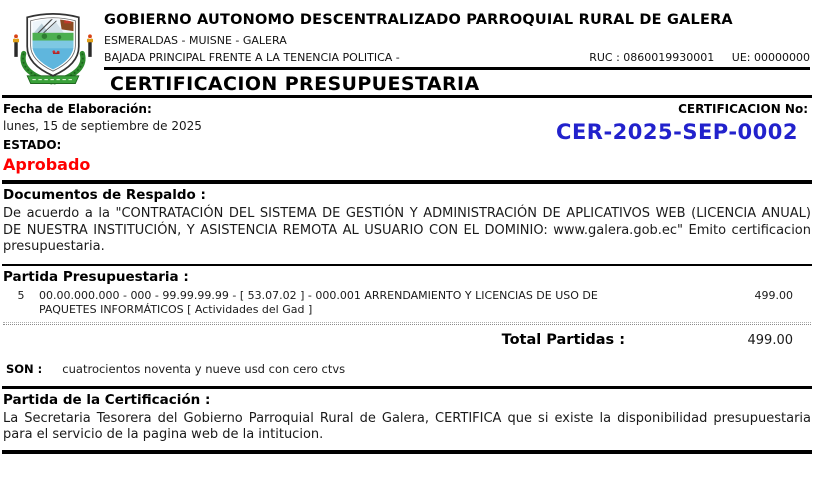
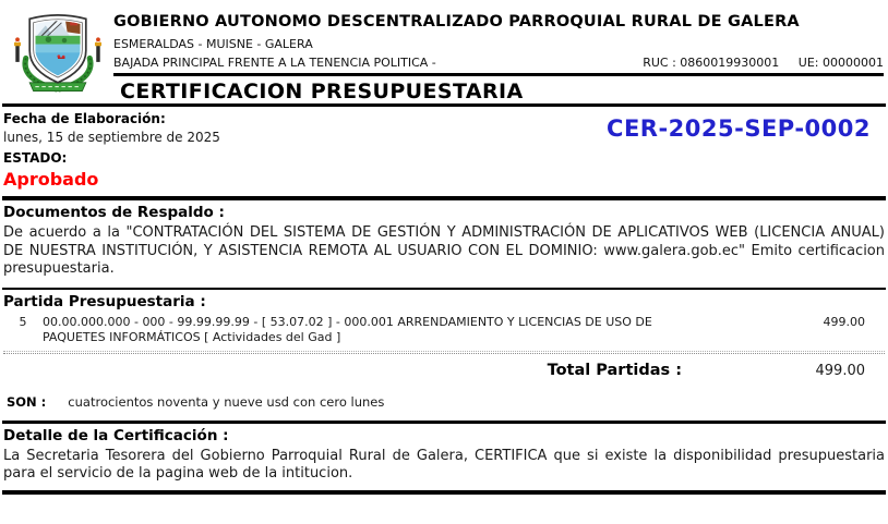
  GOBIERNO AUTONOMO DESCENTRALIZADO PARROQUIAL RURAL DE GALERA
  ESMERALDAS - MUISNE - GALERA
  BAJADA PRINCIPAL FRENTE A LA TENENCIA POLITICA -
- RUC : 0860019930001 UE: 00000000
+ RUC : 0860019930001 UE: 00000001
  CERTIFICACION PRESUPUESTARIA
  Fecha de Elaboración:
  lunes, 15 de septiembre de 2025
  ESTADO:
  Aprobado
- CERTIFICACION No:
  CER-2025-SEP-0002
  Documentos de Respaldo :
  De acuerdo a la "CONTRATACIÓN DEL SISTEMA DE GESTIÓN Y ADMINISTRACIÓN DE APLICATIVOS WEB (LICENCIA ANUAL) DE NUESTRA INSTITUCIÓN, Y ASISTENCIA REMOTA AL USUARIO CON EL DOMINIO: www.galera.gob.ec" Emito certificacion presupuestaria.
  Partida Presupuestaria :
  5
  00.00.000.000 - 000 - 99.99.99.99 - [ 53.07.02 ] - 000.001 ARRENDAMIENTO Y LICENCIAS DE USO DE PAQUETES INFORMÁTICOS [ Actividades del Gad ]
  499.00
  Total Partidas :
  499.00
  SON :
- cuatrocientos noventa y nueve usd con cero ctvs
+ cuatrocientos noventa y nueve usd con cero lunes
- Partida de la Certificación :
+ Detalle de la Certificación :
  La Secretaria Tesorera del Gobierno Parroquial Rural de Galera, CERTIFICA que si existe la disponibilidad presupuestaria para el servicio de la pagina web de la intitucion.
